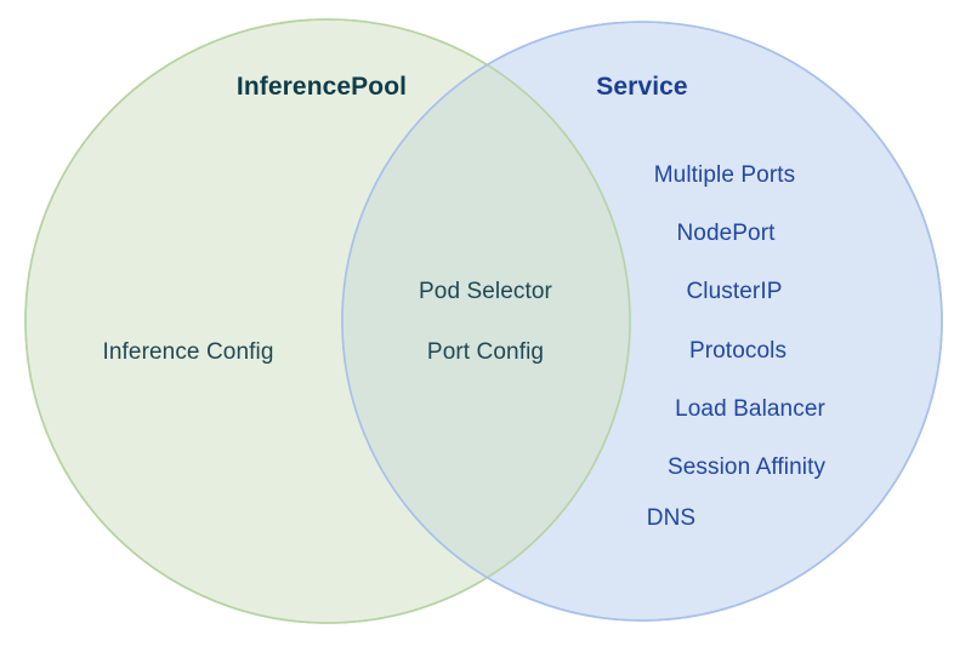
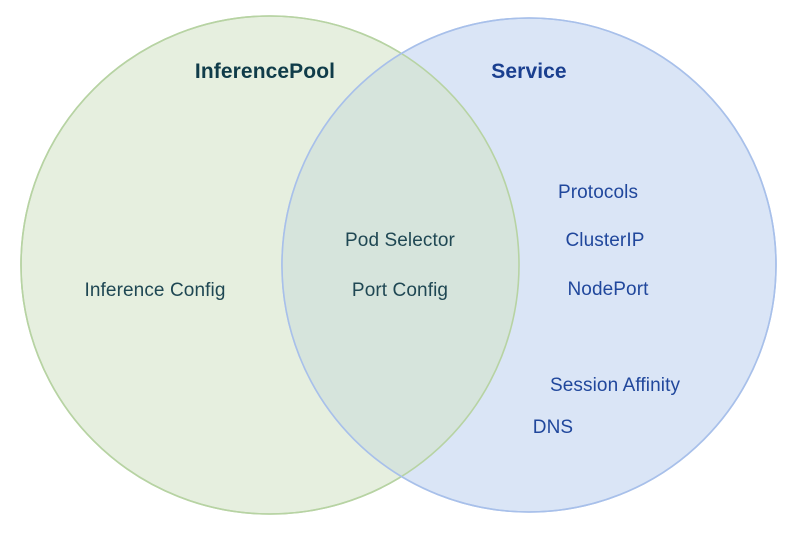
  InferencePool
  Service
  Inference Config
  Pod Selector
  Port Config
- Multiple Ports
- NodePort
+ Protocols
  ClusterIP
- Protocols
+ NodePort
- Load Balancer
  Session Affinity
  DNS
